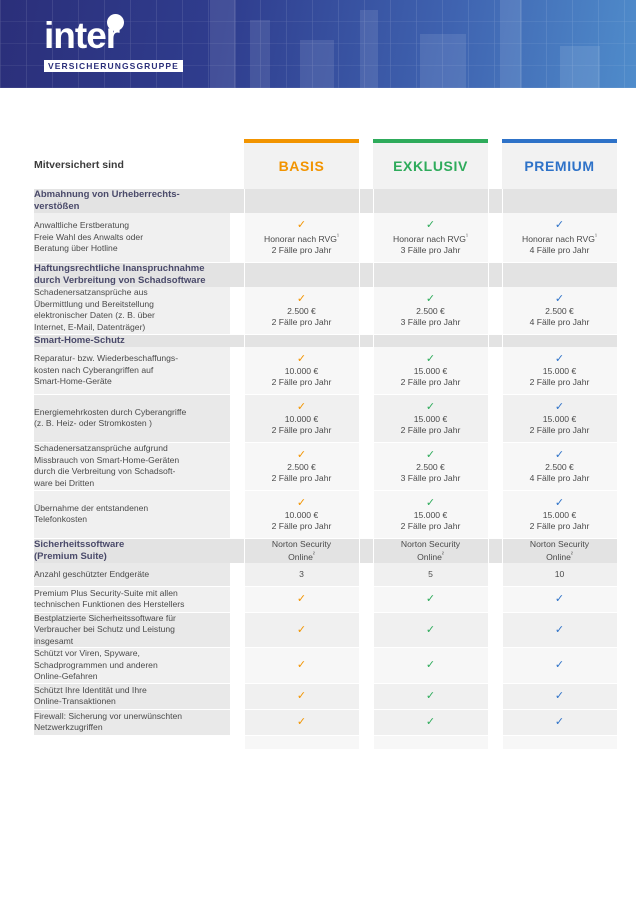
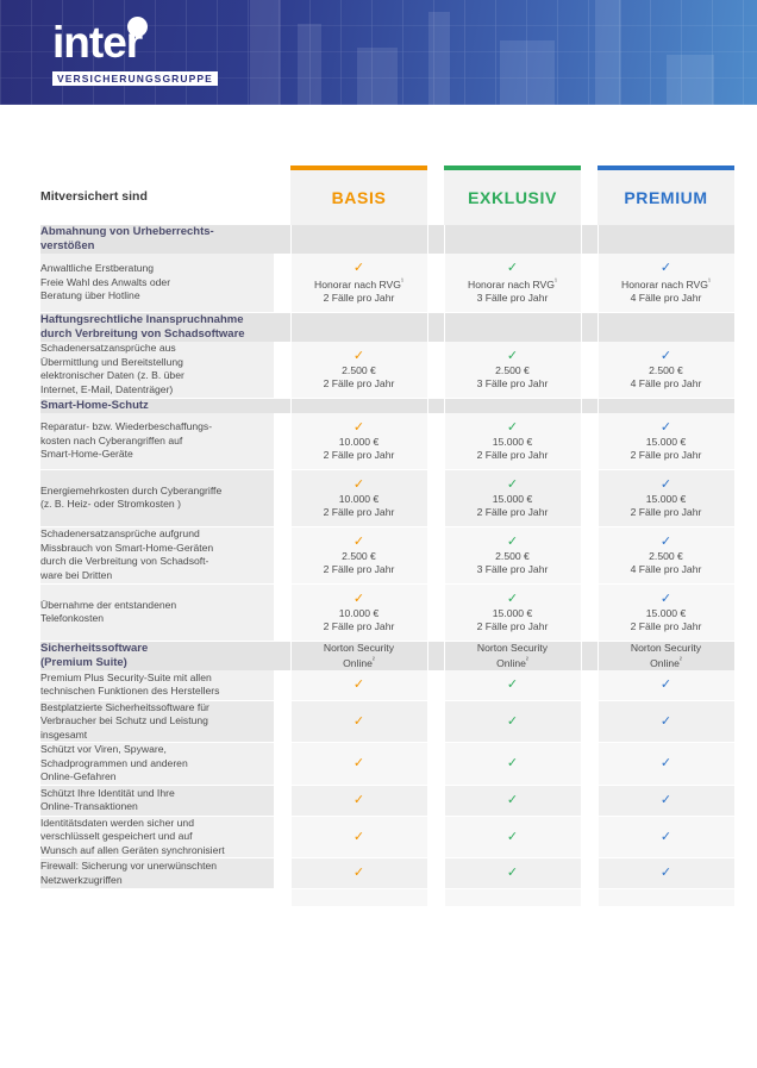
  inter
  VERSICHERUNGSGRUPPE
  Mitversichert sind		BASIS		EXKLUSIV		PREMIUM
  Abmahnung von Urheberrechts-verstößen
  Anwaltliche ErstberatungFreie Wahl des Anwalts oderBeratung über Hotline		✓Honorar nach RVG2 Fälle pro Jahr		✓Honorar nach RVG3 Fälle pro Jahr		✓Honorar nach RVG4 Fälle pro Jahr
  Haftungsrechtliche Inanspruchnahmedurch Verbreitung von Schadsoftware
  Schadenersatzansprüche ausÜbermittlung und Bereitstellungelektronischer Daten (z. B. überInternet, E-Mail, Datenträger)		✓2.500 €2 Fälle pro Jahr		✓2.500 €3 Fälle pro Jahr		✓2.500 €4 Fälle pro Jahr
  Smart-Home-Schutz
  Reparatur- bzw. Wiederbeschaffungs-kosten nach Cyberangriffen aufSmart-Home-Geräte		✓10.000 €2 Fälle pro Jahr		✓15.000 €2 Fälle pro Jahr		✓15.000 €2 Fälle pro Jahr
  Energiemehrkosten durch Cyberangriffe(z. B. Heiz- oder Stromkosten )		✓10.000 €2 Fälle pro Jahr		✓15.000 €2 Fälle pro Jahr		✓15.000 €2 Fälle pro Jahr
  Schadenersatzansprüche aufgrundMissbrauch von Smart-Home-Gerätendurch die Verbreitung von Schadsoft-ware bei Dritten		✓2.500 €2 Fälle pro Jahr		✓2.500 €3 Fälle pro Jahr		✓2.500 €4 Fälle pro Jahr
  Übernahme der entstandenenTelefonkosten		✓10.000 €2 Fälle pro Jahr		✓15.000 €2 Fälle pro Jahr		✓15.000 €2 Fälle pro Jahr
  Sicherheitssoftware(Premium Suite)		Norton SecurityOnline		Norton SecurityOnline		Norton SecurityOnline
- Anzahl geschützter Endgeräte		3		5		10
  Premium Plus Security-Suite mit allentechnischen Funktionen des Herstellers		✓		✓		✓
  Bestplatzierte Sicherheitssoftware fürVerbraucher bei Schutz und Leistunginsgesamt		✓		✓		✓
  Schützt vor Viren, Spyware,Schadprogrammen und anderenOnline-Gefahren		✓		✓		✓
  Schützt Ihre Identität und IhreOnline-Transaktionen		✓		✓		✓
+ Identitätsdaten werden sicher undverschlüsselt gespeichert und aufWunsch auf allen Geräten synchronisiert		✓		✓		✓
  Firewall: Sicherung vor unerwünschtenNetzwerkzugriffen		✓		✓		✓
